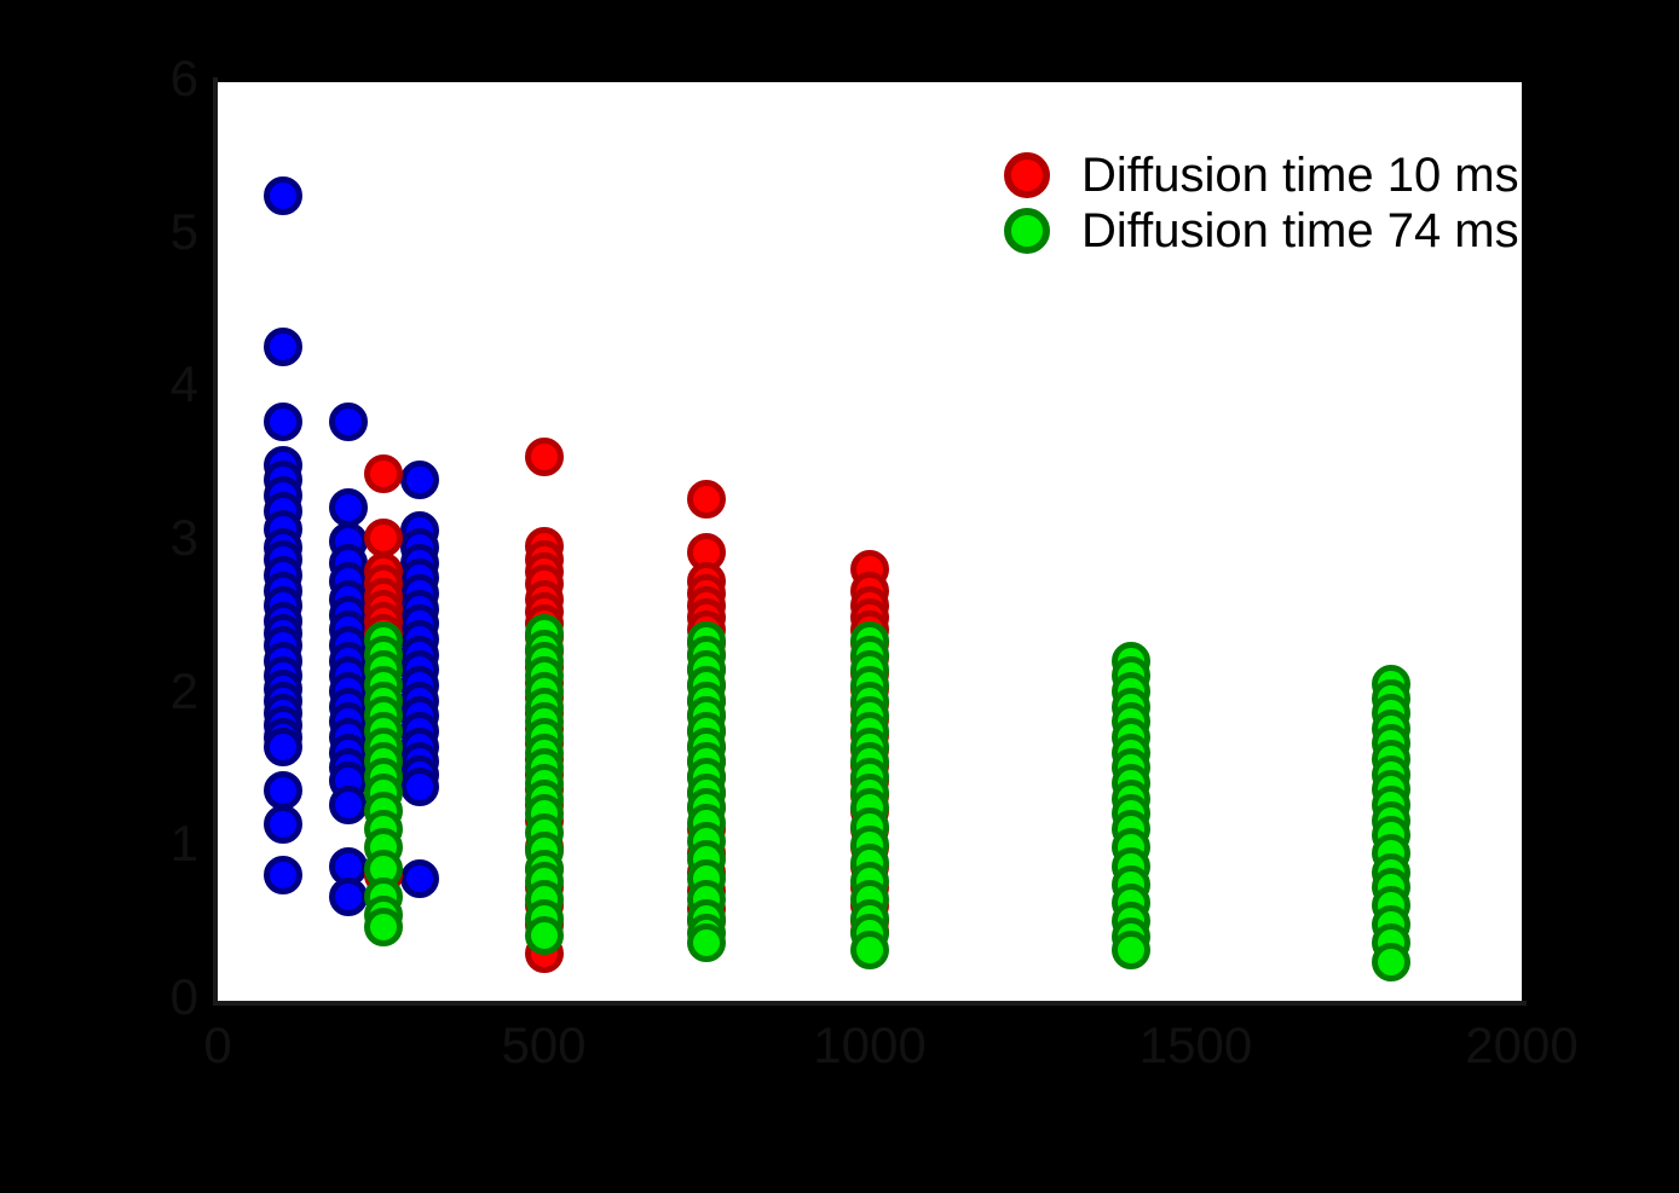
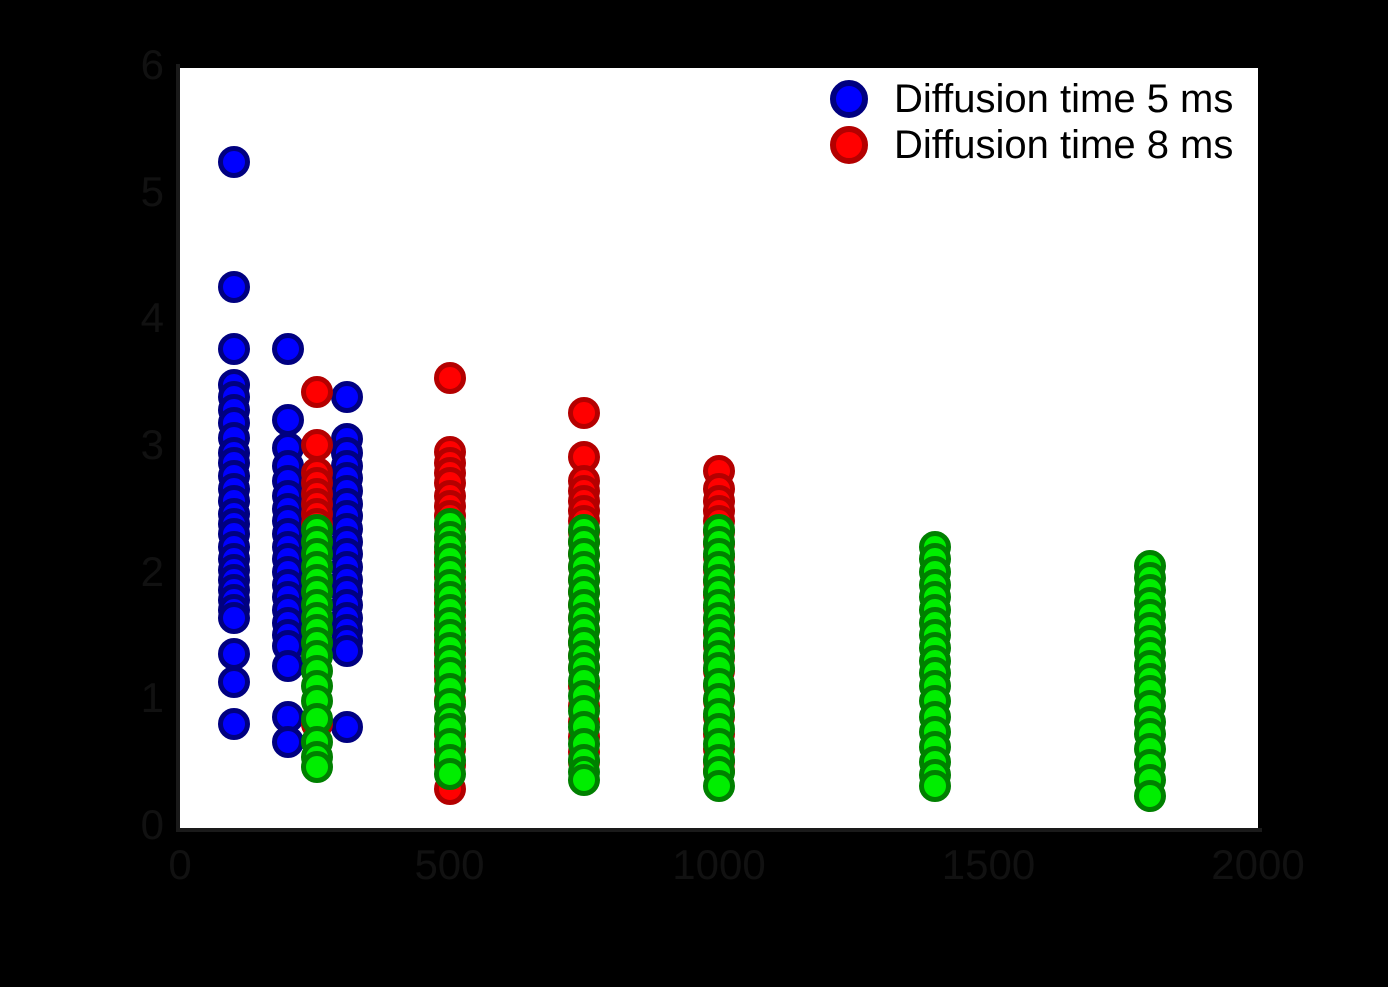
+ Diffusion time 5 ms
- Diffusion time 10 ms
+ Diffusion time 8 ms
- Diffusion time 74 ms
